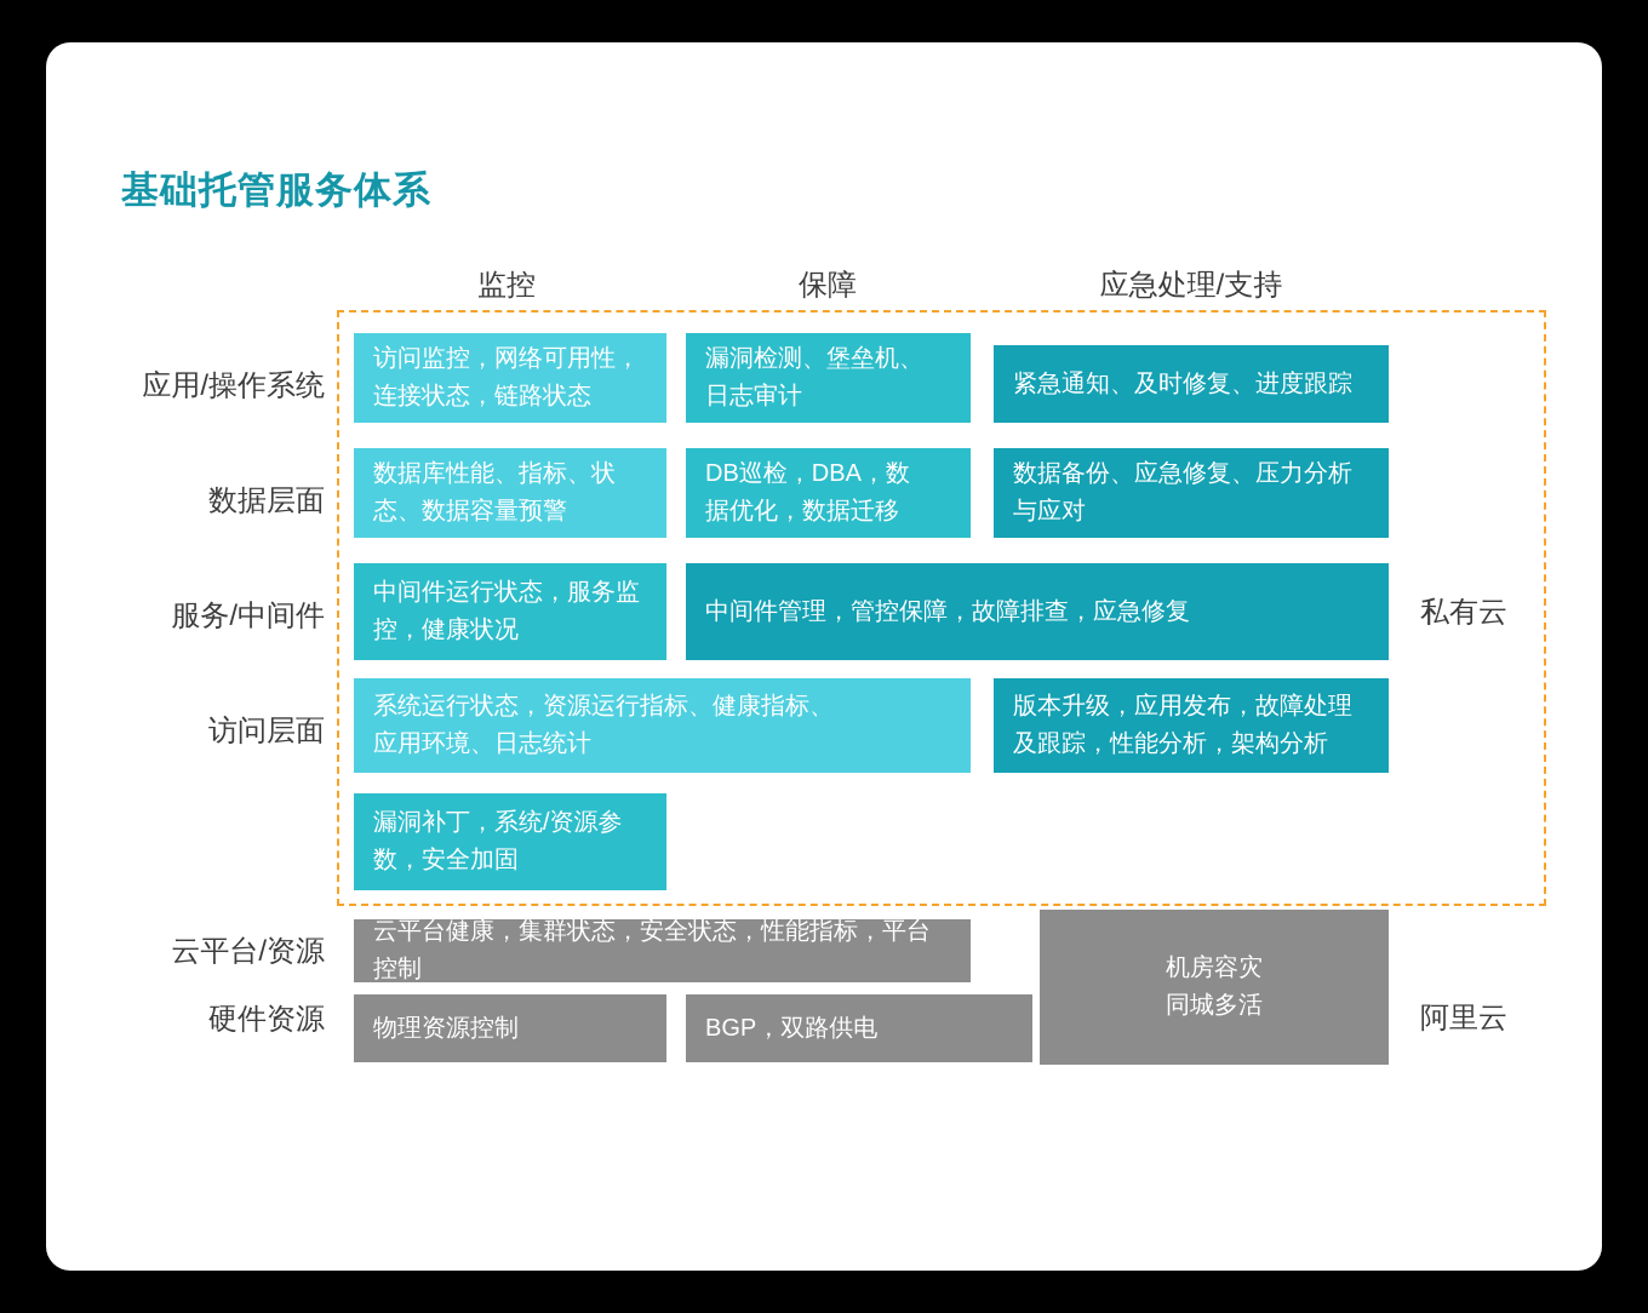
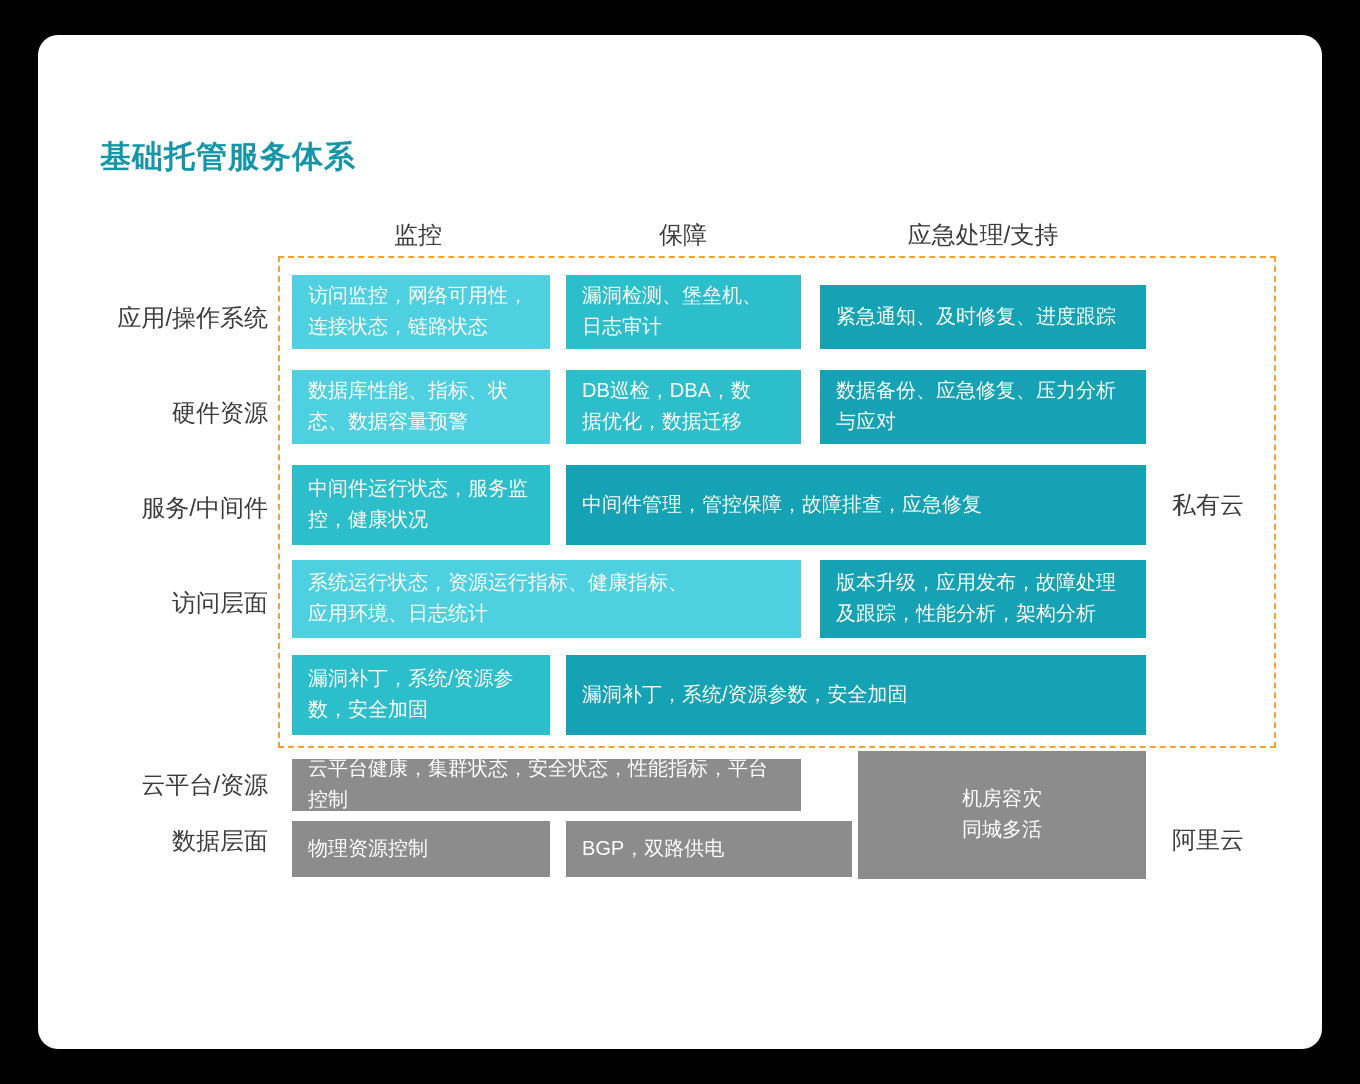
  基础托管服务体系
  监控
  保障
  应急处理/支持
  应用/操作系统
- 数据层面
+ 硬件资源
  服务/中间件
  访问层面
  云平台/资源
- 硬件资源
+ 数据层面
  私有云
  阿里云
  访问监控，网络可用性，
  连接状态，链路状态
  漏洞检测、堡垒机、
  日志审计
  紧急通知、及时修复、进度跟踪
  数据库性能、指标、状
  态、数据容量预警
  DB巡检，DBA，数
  据优化，数据迁移
  数据备份、应急修复、压力分析
  与应对
  中间件运行状态，服务监
  控，健康状况
  中间件管理，管控保障，故障排查，应急修复
  系统运行状态，资源运行指标、健康指标、
  应用环境、日志统计
  版本升级，应用发布，故障处理
  及跟踪，性能分析，架构分析
  漏洞补丁，系统/资源参
  数，安全加固
+ 漏洞补丁，系统/资源参数，安全加固
  云平台健康，集群状态，安全状态，性能指标，平台控制
  机房容灾
  同城多活
  物理资源控制
  BGP，双路供电
